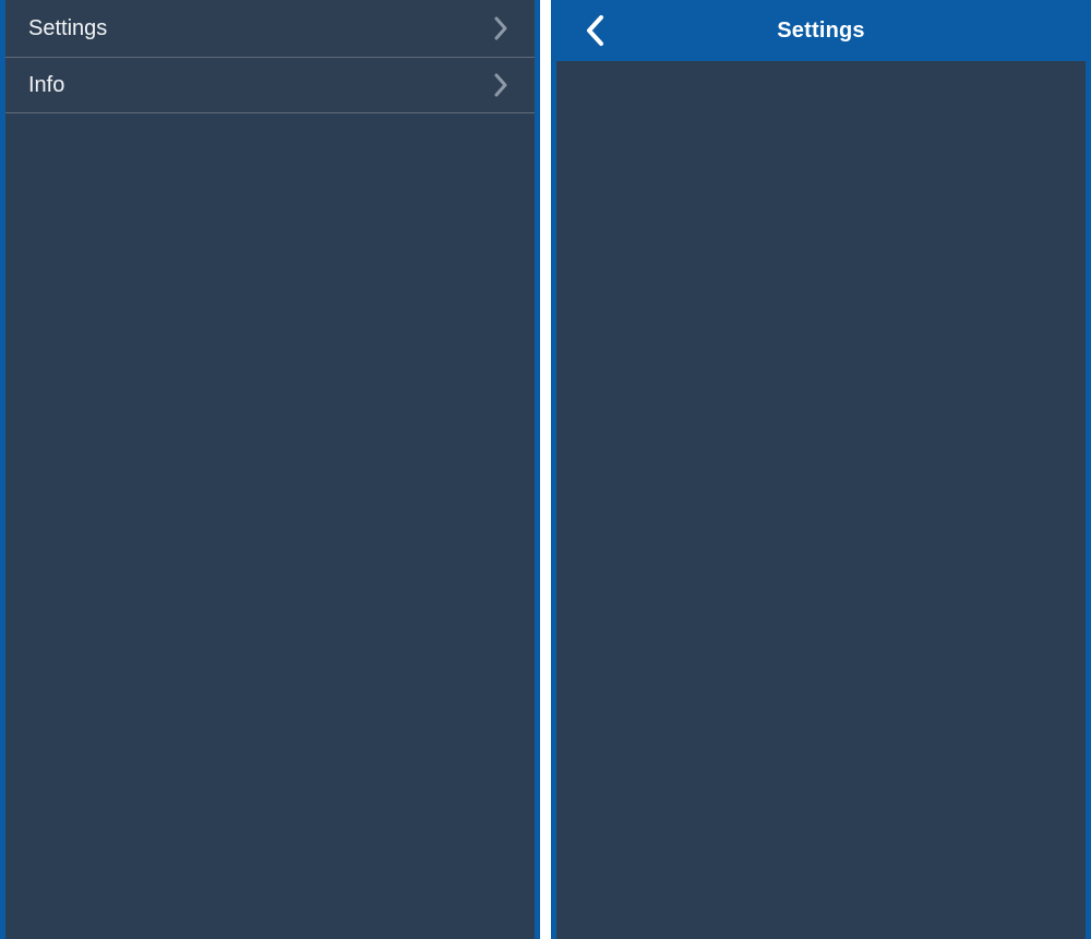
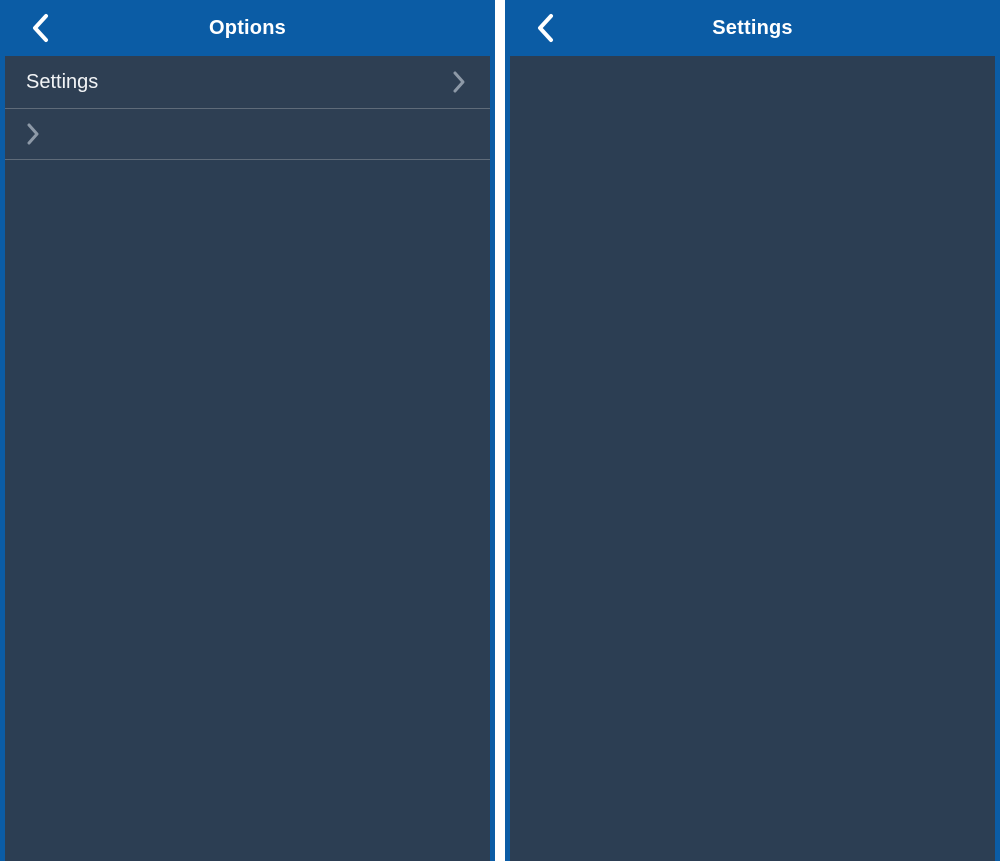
+ Options
  Settings
- Info
  Settings
